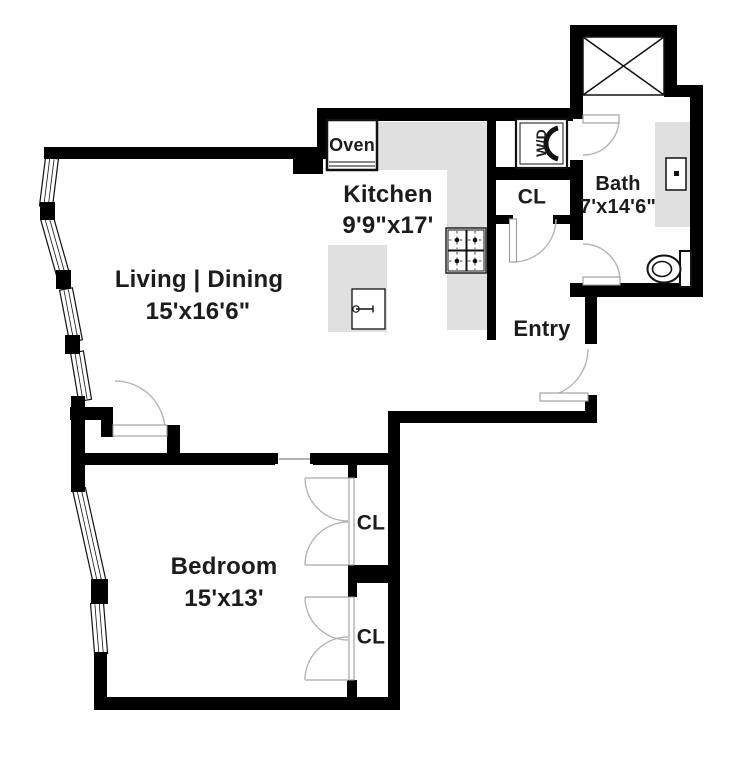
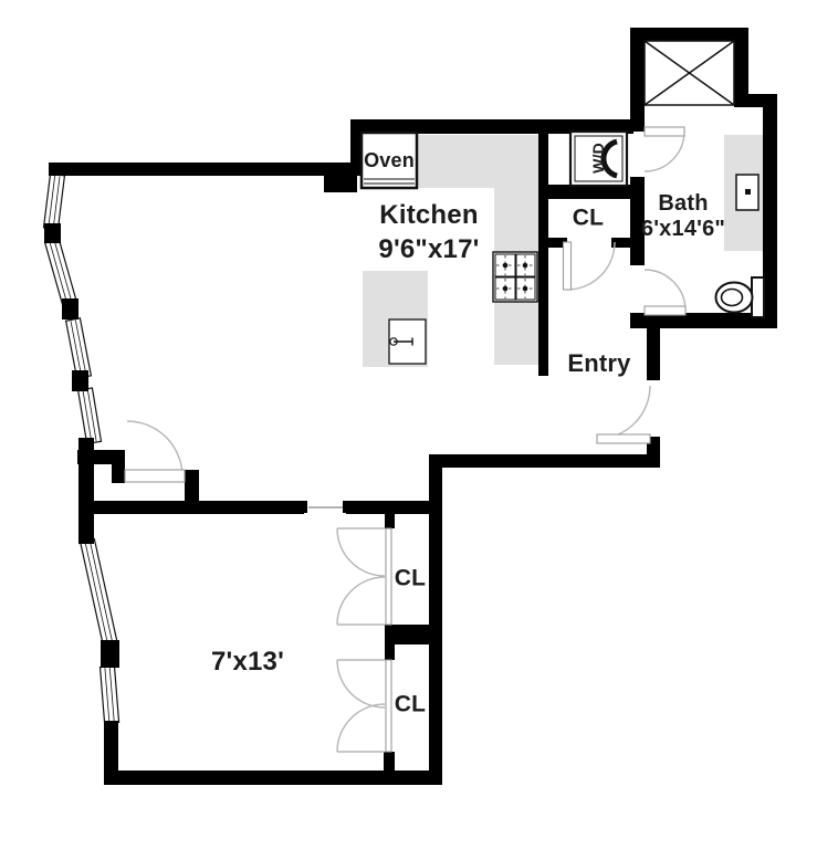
  Oven
  Kitchen
- 9'9"x17'
+ 9'6"x17'
  CL
  Bath
- 7'x14'6"
+ 6'x14'6"
  Entry
- Living | Dining
- 15'x16'6"
- Bedroom
- 15'x13'
+ 7'x13'
  CL
  CL
